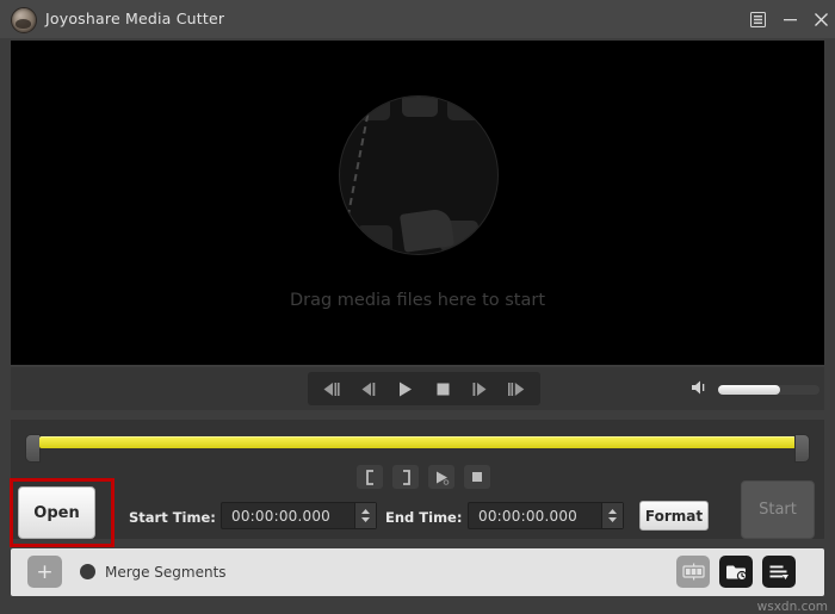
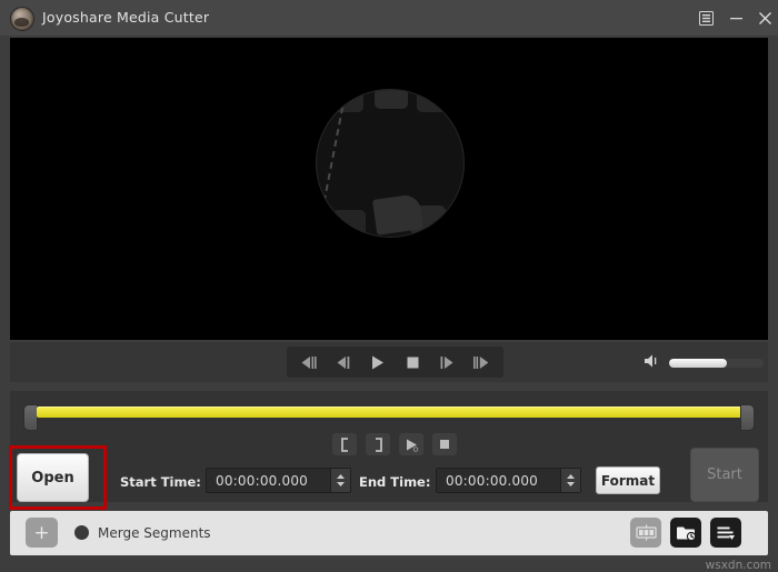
  Joyoshare Media Cutter
- Drag media files here to start
  Open
  Start Time:
  00:00:00.000
  End Time:
  00:00:00.000
  Format
  Start
  +
  Merge Segments
  wsxdn.com
